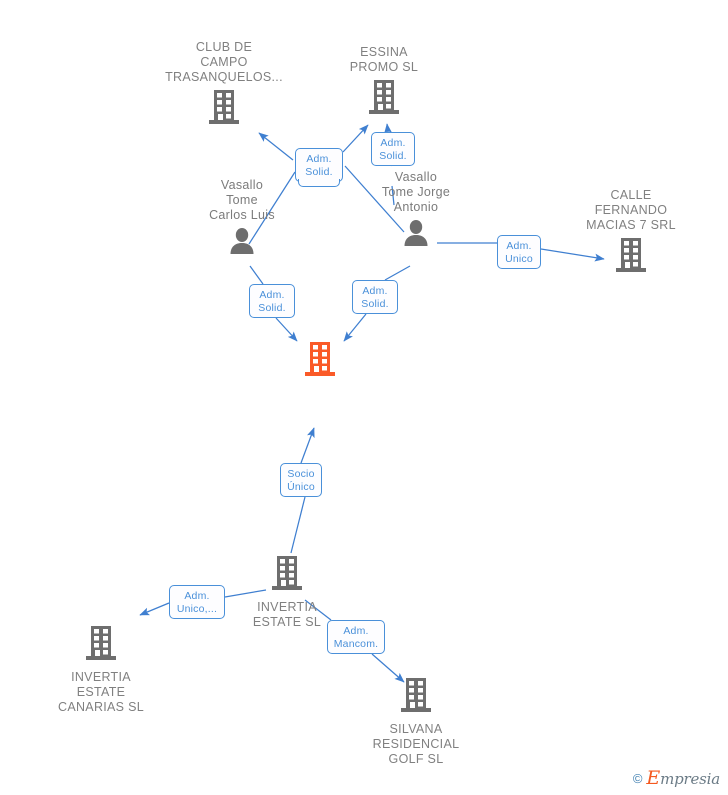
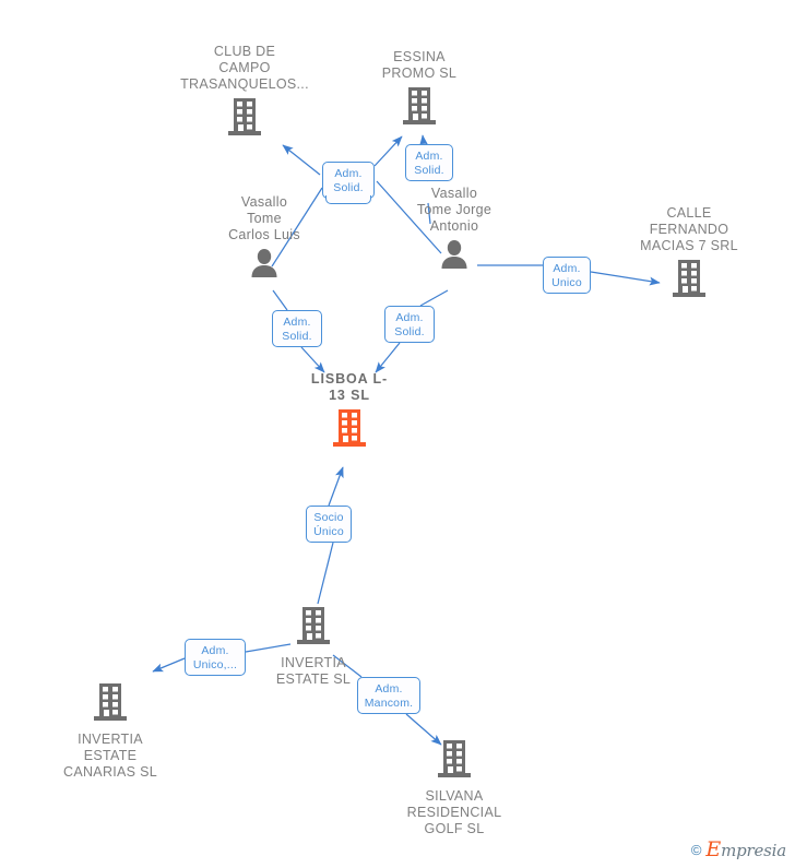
  CLUB DE
  CAMPO
  TRASANQUELOS...
  ESSINA
  PROMO SL
  CALLE
  FERNANDO
  MACIAS 7 SRL
  Vasallo
  Tome
  Carlos Luis
  Vasallo
  Tome Jorge
  Antonio
+ LISBOA L-
+ 13 SL
  INVERTIA
  ESTATE SL
  INVERTIA
  ESTATE
  CANARIAS SL
  SILVANA
  RESIDENCIAL
  GOLF SL
  Adm.
  Solid.
  Adm.
  Solid.
  Adm.
  Unico
  Adm.
  Solid.
  Adm.
  Solid.
  Socio
  Único
  Adm.
  Unico,...
  Adm.
  Mancom.
  ©
  Empresia
